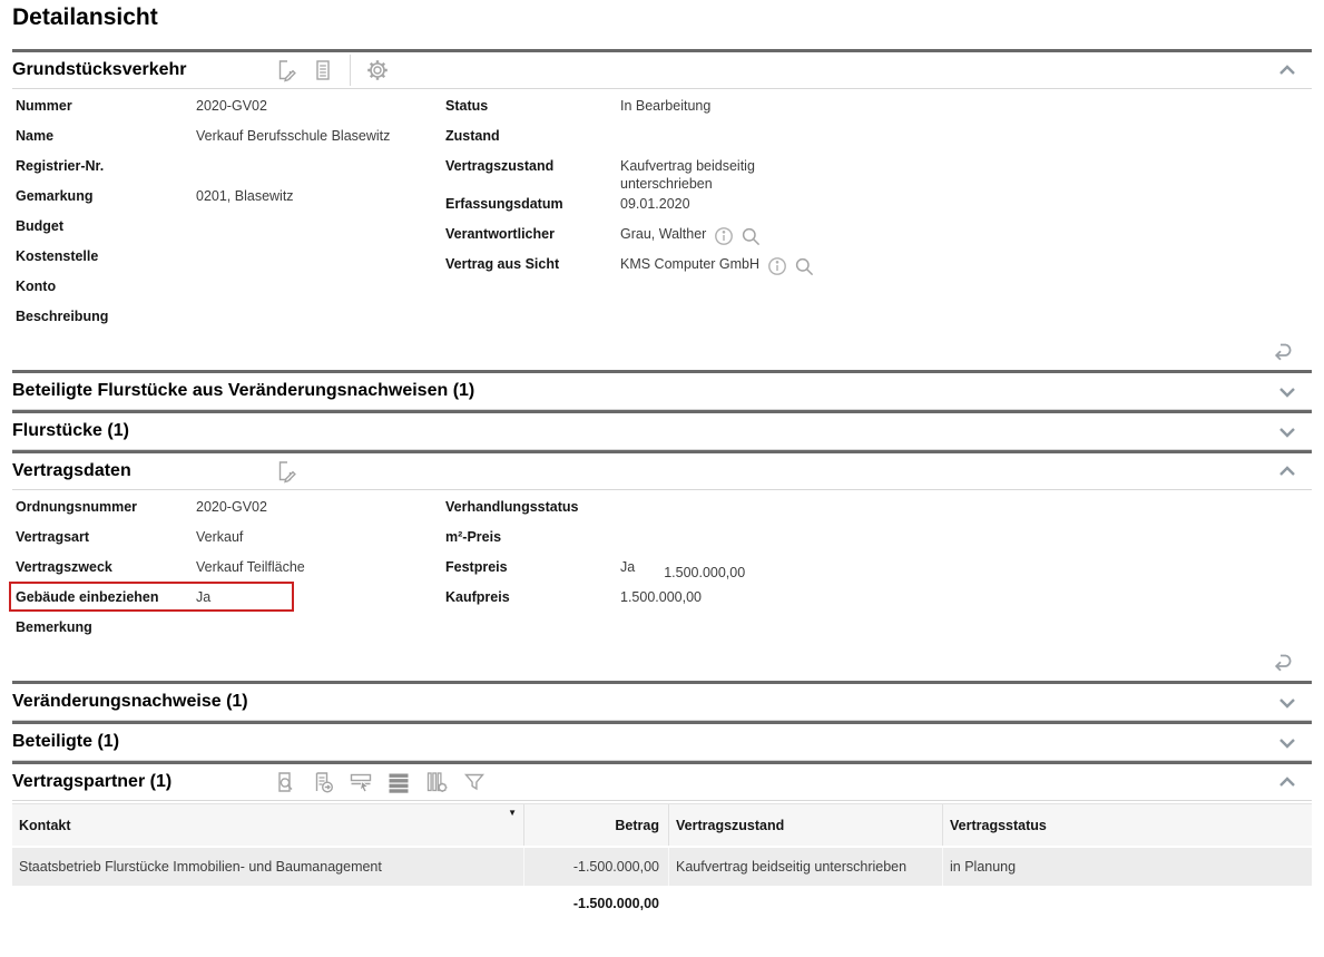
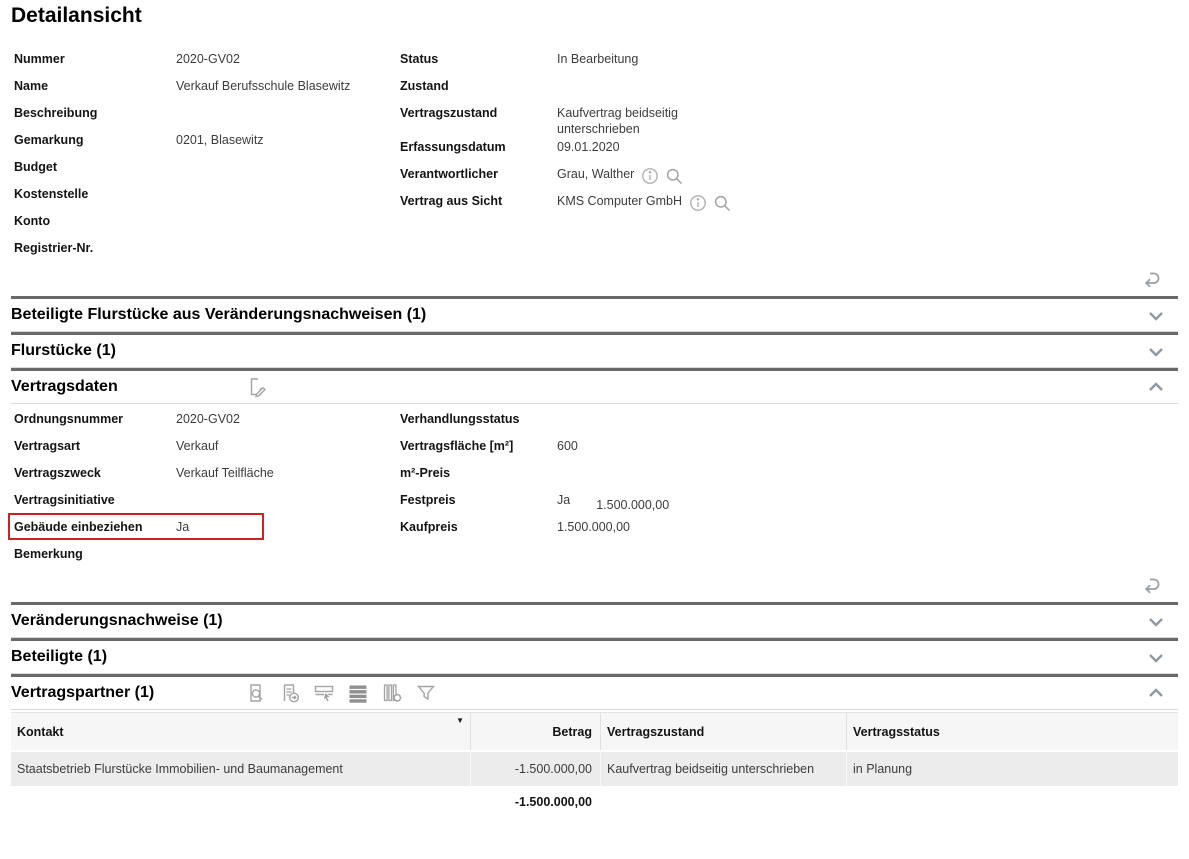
  Detailansicht
- Grundstücksverkehr
  Nummer
  2020-GV02
  Name
  Verkauf Berufsschule Blasewitz
- Registrier-Nr.
+ Beschreibung
  Gemarkung
  0201, Blasewitz
  Budget
  Kostenstelle
  Konto
- Beschreibung
+ Registrier-Nr.
  Status
  In Bearbeitung
  Zustand
  Vertragszustand
  Kaufvertrag beidseitig unterschrieben
  Erfassungsdatum
  09.01.2020
  Verantwortlicher
  Grau, Walther
  Vertrag aus Sicht
  KMS Computer GmbH
  Beteiligte Flurstücke aus Veränderungsnachweisen (1)
  Flurstücke (1)
  Vertragsdaten
  Ordnungsnummer
  2020-GV02
  Vertragsart
  Verkauf
  Vertragszweck
  Verkauf Teilfläche
+ Vertragsinitiative
  Gebäude einbeziehen
  Ja
  Bemerkung
  Verhandlungsstatus
+ Vertragsfläche [m²]
+ 600
  m²-Preis
  Festpreis
  Ja
  1.500.000,00
  Kaufpreis
  1.500.000,00
  Veränderungsnachweise (1)
  Beteiligte (1)
  Vertragspartner (1)
  Kontakt
  ▼
  Betrag
  Vertragszustand
  Vertragsstatus
  Staatsbetrieb Flurstücke Immobilien- und Baumanagement
  -1.500.000,00
  Kaufvertrag beidseitig unterschrieben
  in Planung
  -1.500.000,00
